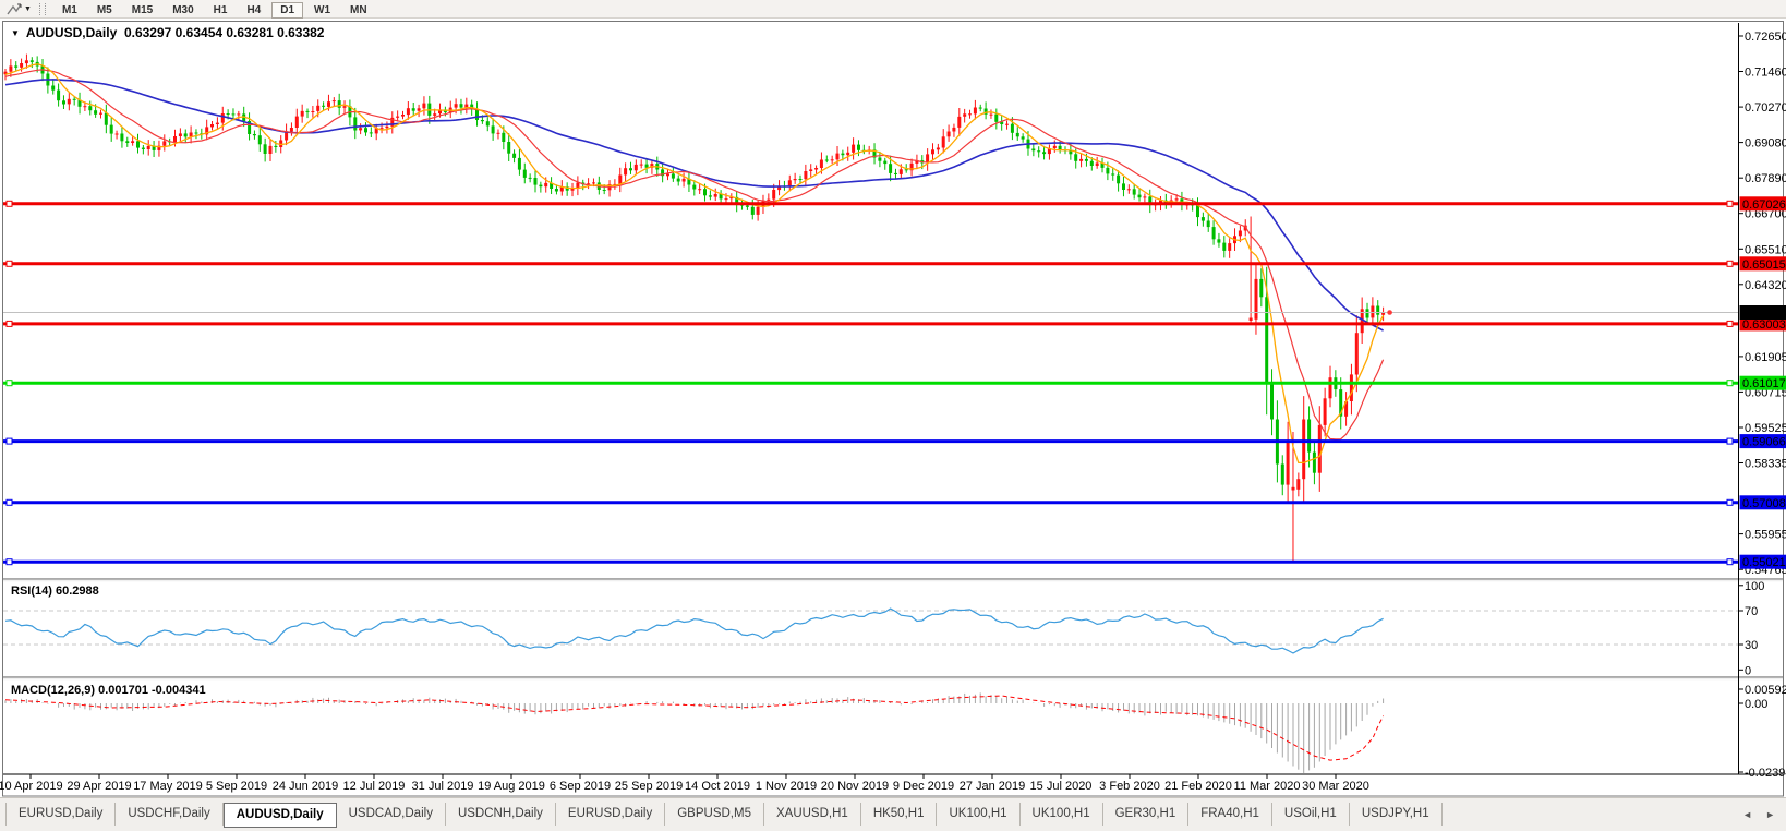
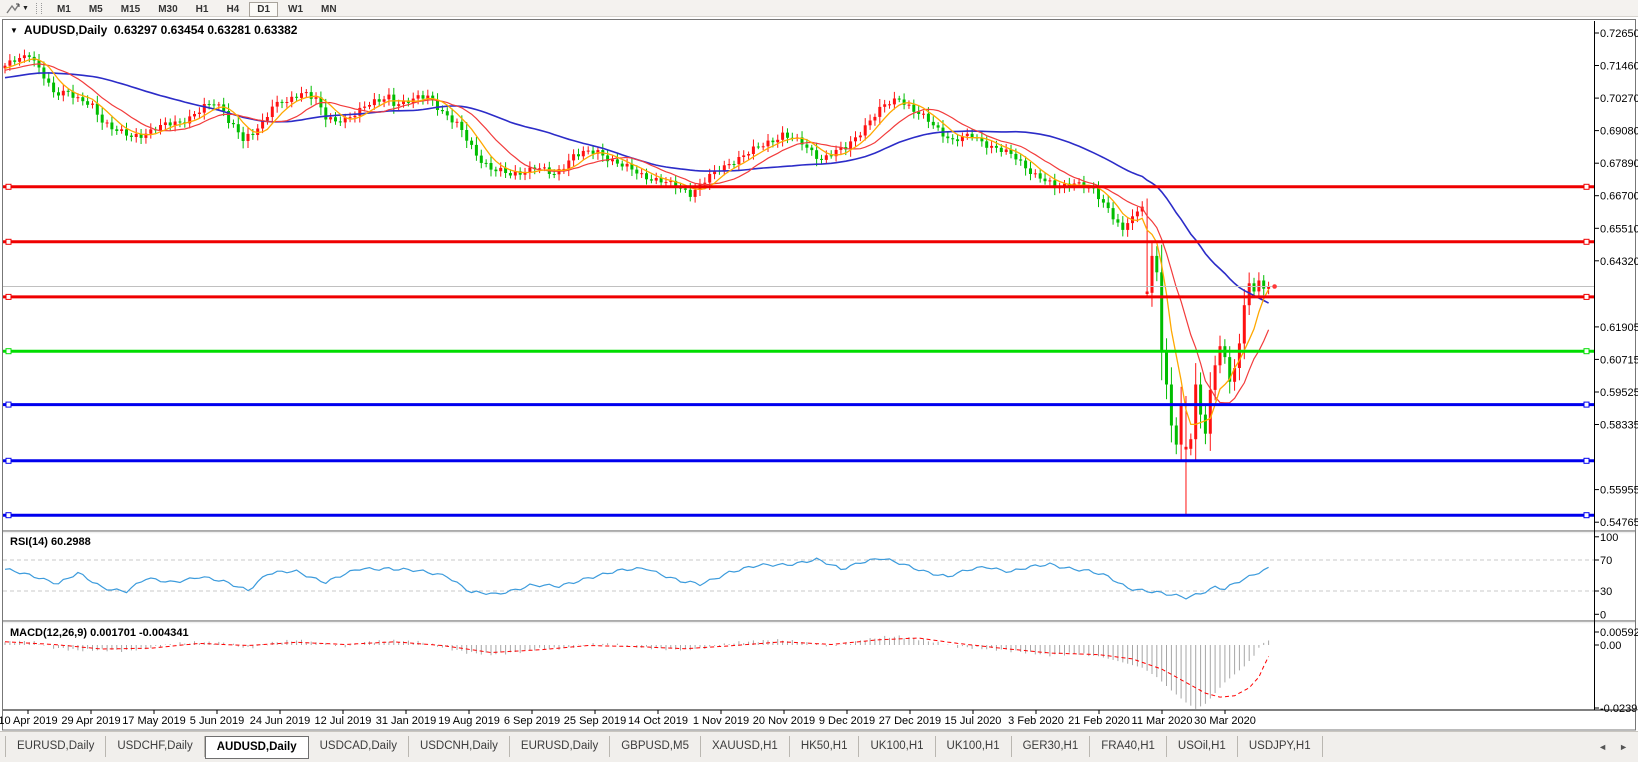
  M1 M5 M15 M30 H1 H4 D1 W1 MN
  0.72650
  0.71460
  0.70270
  0.69080
  0.67890
  0.66700
  0.65510
  0.64320
  0.61905
  0.60715
  0.59525
  0.58335
  0.55955
  0.54765
- 0.67026
- 0.65015
- 0.63003
- 0.61017
- 0.59066
- 0.57008
- 0.55021
- 0.63382
  100
  70
  30
  0
  0.00592
  0.00
  -0.0239
  10 Apr 2019
  29 Apr 2019
  17 May 2019
- 5 Sep 2019
+ 5 Jun 2019
  24 Jun 2019
  12 Jul 2019
- 31 Jul 2019
+ 31 Jan 2019
  19 Aug 2019
  6 Sep 2019
  25 Sep 2019
  14 Oct 2019
  1 Nov 2019
  20 Nov 2019
  9 Dec 2019
- 27 Jan 2019
+ 27 Dec 2019
  15 Jul 2020
  3 Feb 2020
  21 Feb 2020
  11 Mar 2020
  30 Mar 2020
  ▼ AUDUSD,Daily 0.63297 0.63454 0.63281 0.63382
  RSI(14) 60.2988
  MACD(12,26,9) 0.001701 -0.004341
  EURUSD,Daily
  USDCHF,Daily
  AUDUSD,Daily
  USDCAD,Daily
  USDCNH,Daily
  EURUSD,Daily
  GBPUSD,M5
  XAUUSD,H1
  HK50,H1
  UK100,H1
  UK100,H1
  GER30,H1
  FRA40,H1
  USOil,H1
  USDJPY,H1
  ◄
  ►
